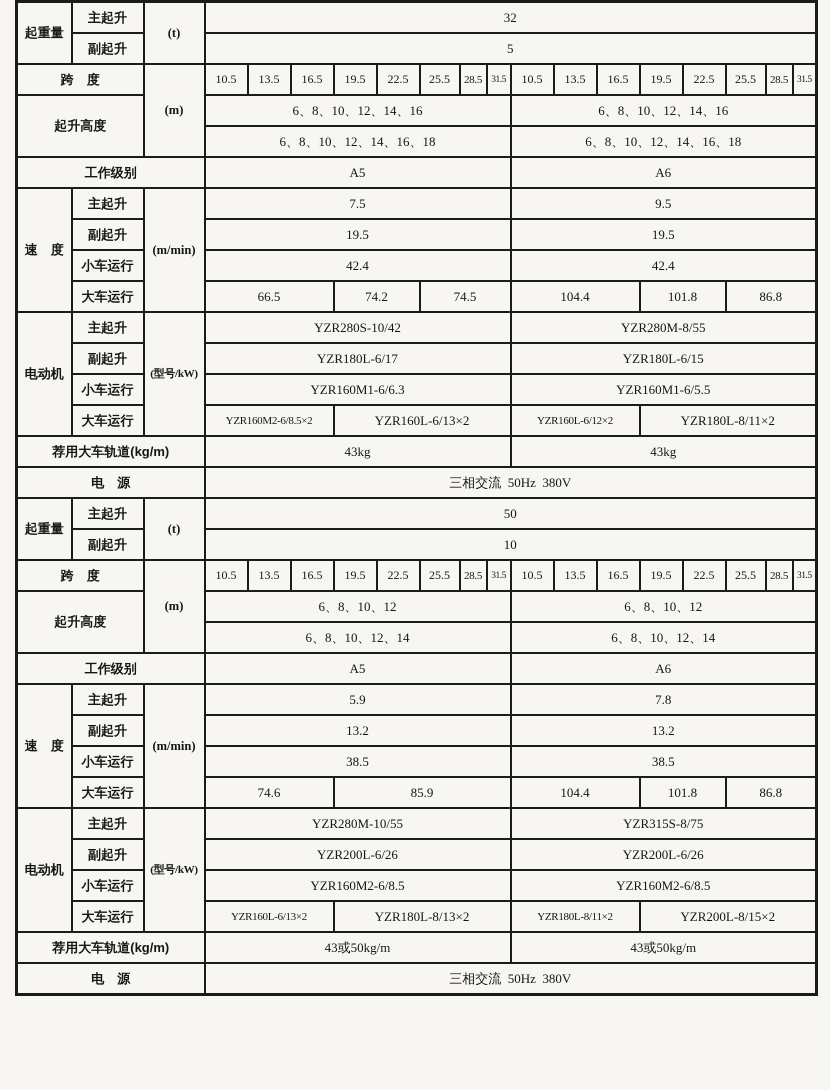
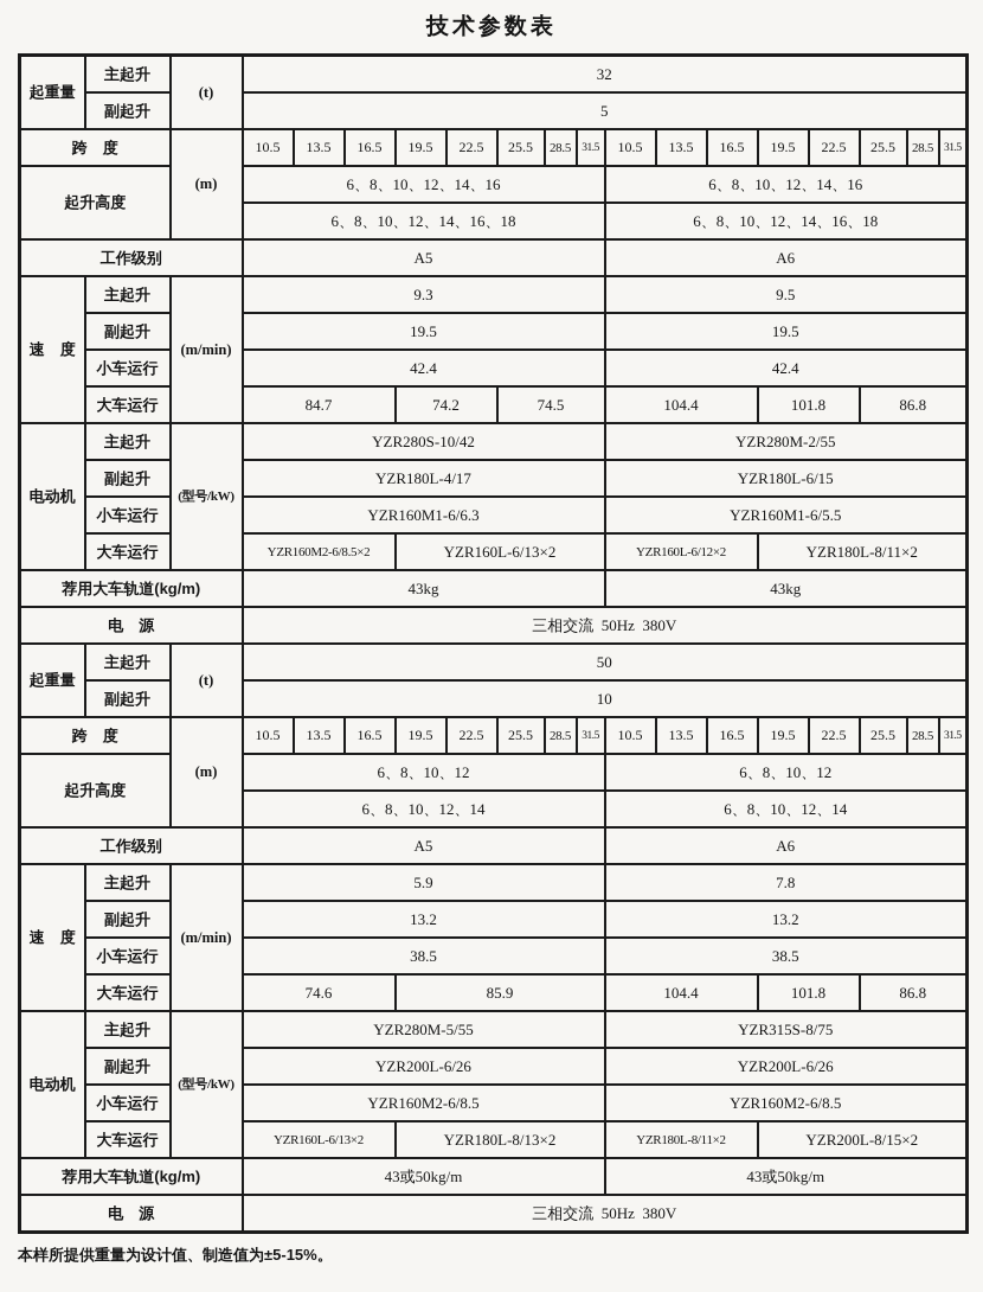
+ 技术参数表
  起重量	主起升	(t)	32
  副起升	5
  跨 度	(m)	10.5	13.5	16.5	19.5	22.5	25.5	28.5	31.5	10.5	13.5	16.5	19.5	22.5	25.5	28.5	31.5
  起升高度	6、8、10、12、14、16	6、8、10、12、14、16
  6、8、10、12、14、16、18	6、8、10、12、14、16、18
  工作级别	A5	A6
- 速 度	主起升	(m/min)	7.5	9.5
+ 速 度	主起升	(m/min)	9.3	9.5
  副起升	19.5	19.5
  小车运行	42.4	42.4
- 大车运行	66.5	74.2	74.5	104.4	101.8	86.8
+ 大车运行	84.7	74.2	74.5	104.4	101.8	86.8
- 电动机	主起升	(型号/kW)	YZR280S-10/42	YZR280M-8/55
+ 电动机	主起升	(型号/kW)	YZR280S-10/42	YZR280M-2/55
- 副起升	YZR180L-6/17	YZR180L-6/15
+ 副起升	YZR180L-4/17	YZR180L-6/15
  小车运行	YZR160M1-6/6.3	YZR160M1-6/5.5
  大车运行	YZR160M2-6/8.5×2	YZR160L-6/13×2	YZR160L-6/12×2	YZR180L-8/11×2
  荐用大车轨道(kg/m)	43kg	43kg
  电 源	三相交流 50Hz 380V
  起重量	主起升	(t)	50
  副起升	10
  跨 度	(m)	10.5	13.5	16.5	19.5	22.5	25.5	28.5	31.5	10.5	13.5	16.5	19.5	22.5	25.5	28.5	31.5
  起升高度	6、8、10、12	6、8、10、12
  6、8、10、12、14	6、8、10、12、14
  工作级别	A5	A6
  速 度	主起升	(m/min)	5.9	7.8
  副起升	13.2	13.2
  小车运行	38.5	38.5
  大车运行	74.6	85.9	104.4	101.8	86.8
- 电动机	主起升	(型号/kW)	YZR280M-10/55	YZR315S-8/75
+ 电动机	主起升	(型号/kW)	YZR280M-5/55	YZR315S-8/75
  副起升	YZR200L-6/26	YZR200L-6/26
  小车运行	YZR160M2-6/8.5	YZR160M2-6/8.5
  大车运行	YZR160L-6/13×2	YZR180L-8/13×2	YZR180L-8/11×2	YZR200L-8/15×2
  荐用大车轨道(kg/m)	43或50kg/m	43或50kg/m
  电 源	三相交流 50Hz 380V
+ 本样所提供重量为设计值、制造值为±5-15%。
